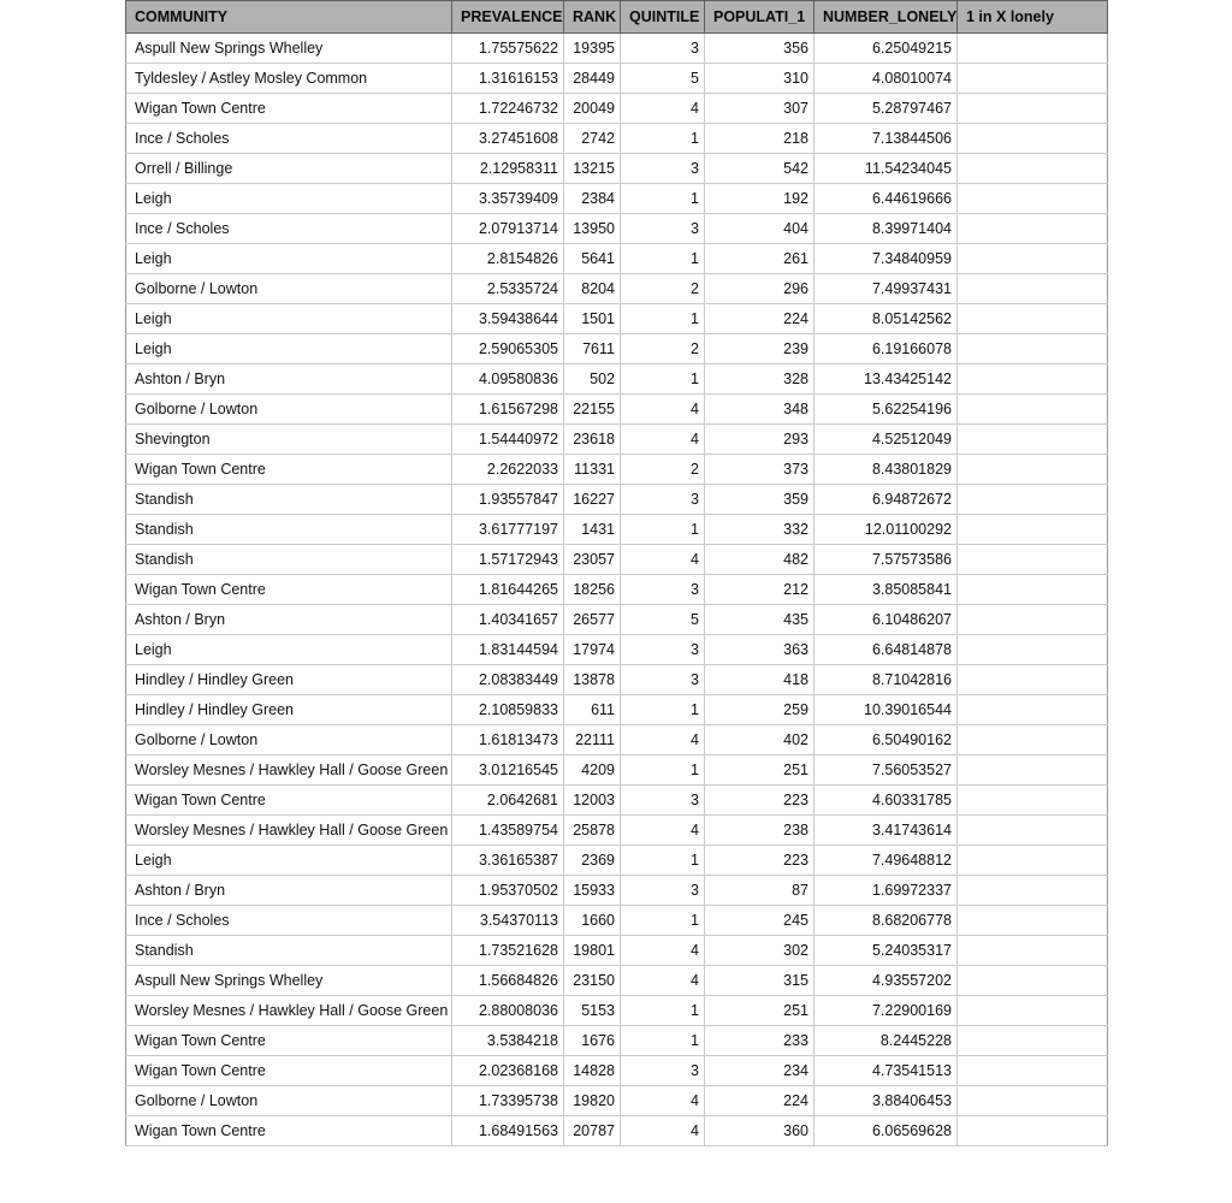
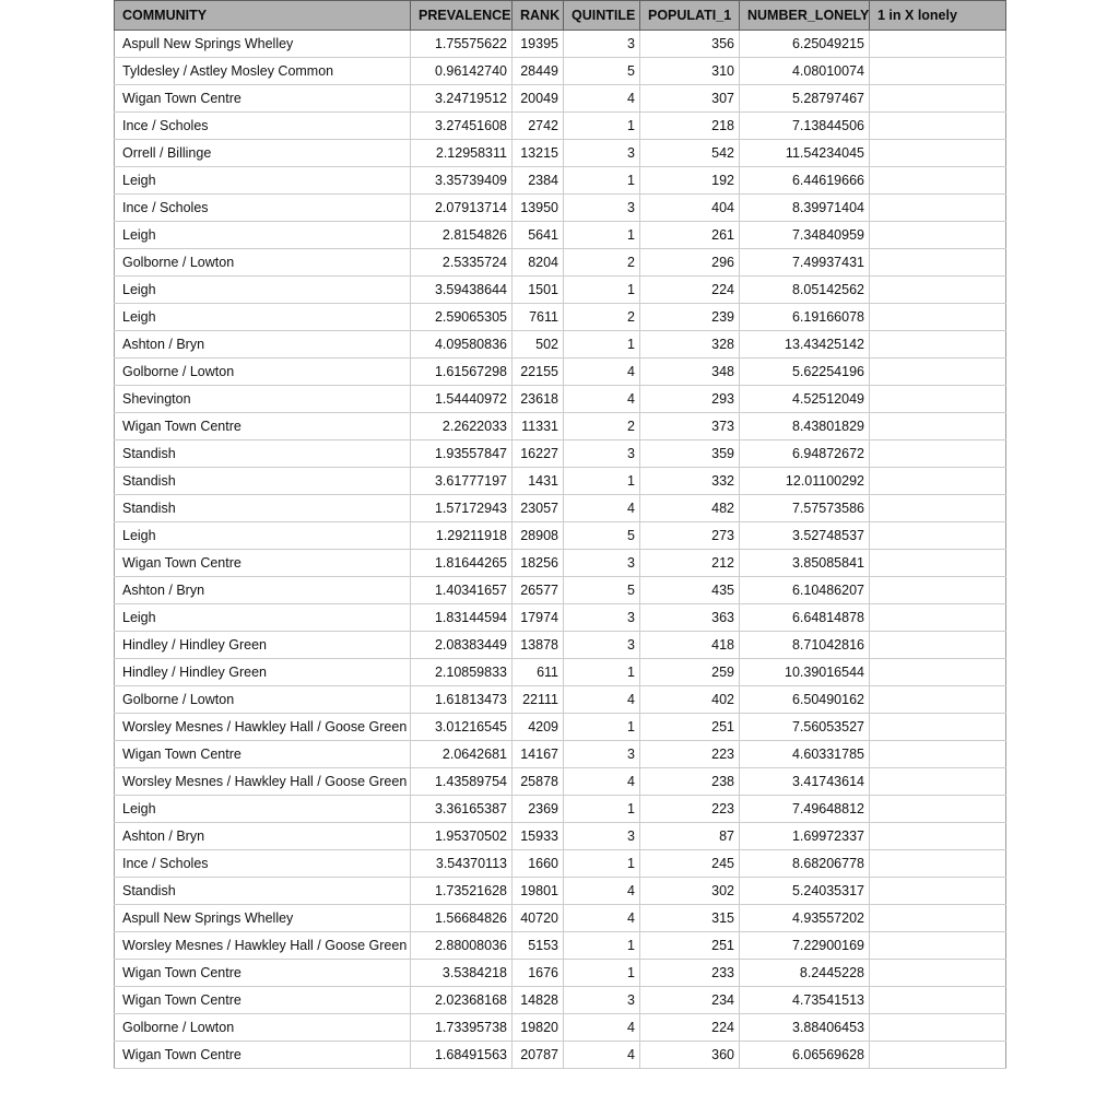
  COMMUNITY	PREVALENCE	RANK	QUINTILE	POPULATI_1	NUMBER_LONELY	1 in X lonely
  Aspull New Springs Whelley	1.75575622	19395	3	356	6.25049215
- Tyldesley / Astley Mosley Common	1.31616153	28449	5	310	4.08010074
+ Tyldesley / Astley Mosley Common	0.96142740	28449	5	310	4.08010074
- Wigan Town Centre	1.72246732	20049	4	307	5.28797467
+ Wigan Town Centre	3.24719512	20049	4	307	5.28797467
  Ince / Scholes	3.27451608	2742	1	218	7.13844506
  Orrell / Billinge	2.12958311	13215	3	542	11.54234045
  Leigh	3.35739409	2384	1	192	6.44619666
  Ince / Scholes	2.07913714	13950	3	404	8.39971404
  Leigh	2.8154826	5641	1	261	7.34840959
  Golborne / Lowton	2.5335724	8204	2	296	7.49937431
  Leigh	3.59438644	1501	1	224	8.05142562
  Leigh	2.59065305	7611	2	239	6.19166078
  Ashton / Bryn	4.09580836	502	1	328	13.43425142
  Golborne / Lowton	1.61567298	22155	4	348	5.62254196
  Shevington	1.54440972	23618	4	293	4.52512049
  Wigan Town Centre	2.2622033	11331	2	373	8.43801829
  Standish	1.93557847	16227	3	359	6.94872672
  Standish	3.61777197	1431	1	332	12.01100292
  Standish	1.57172943	23057	4	482	7.57573586
+ Leigh	1.29211918	28908	5	273	3.52748537
  Wigan Town Centre	1.81644265	18256	3	212	3.85085841
  Ashton / Bryn	1.40341657	26577	5	435	6.10486207
  Leigh	1.83144594	17974	3	363	6.64814878
  Hindley / Hindley Green	2.08383449	13878	3	418	8.71042816
  Hindley / Hindley Green	2.10859833	611	1	259	10.39016544
  Golborne / Lowton	1.61813473	22111	4	402	6.50490162
  Worsley Mesnes / Hawkley Hall / Goose Green	3.01216545	4209	1	251	7.56053527
- Wigan Town Centre	2.0642681	12003	3	223	4.60331785
+ Wigan Town Centre	2.0642681	14167	3	223	4.60331785
  Worsley Mesnes / Hawkley Hall / Goose Green	1.43589754	25878	4	238	3.41743614
  Leigh	3.36165387	2369	1	223	7.49648812
  Ashton / Bryn	1.95370502	15933	3	87	1.69972337
  Ince / Scholes	3.54370113	1660	1	245	8.68206778
  Standish	1.73521628	19801	4	302	5.24035317
- Aspull New Springs Whelley	1.56684826	23150	4	315	4.93557202
+ Aspull New Springs Whelley	1.56684826	40720	4	315	4.93557202
  Worsley Mesnes / Hawkley Hall / Goose Green	2.88008036	5153	1	251	7.22900169
  Wigan Town Centre	3.5384218	1676	1	233	8.2445228
  Wigan Town Centre	2.02368168	14828	3	234	4.73541513
  Golborne / Lowton	1.73395738	19820	4	224	3.88406453
  Wigan Town Centre	1.68491563	20787	4	360	6.06569628
